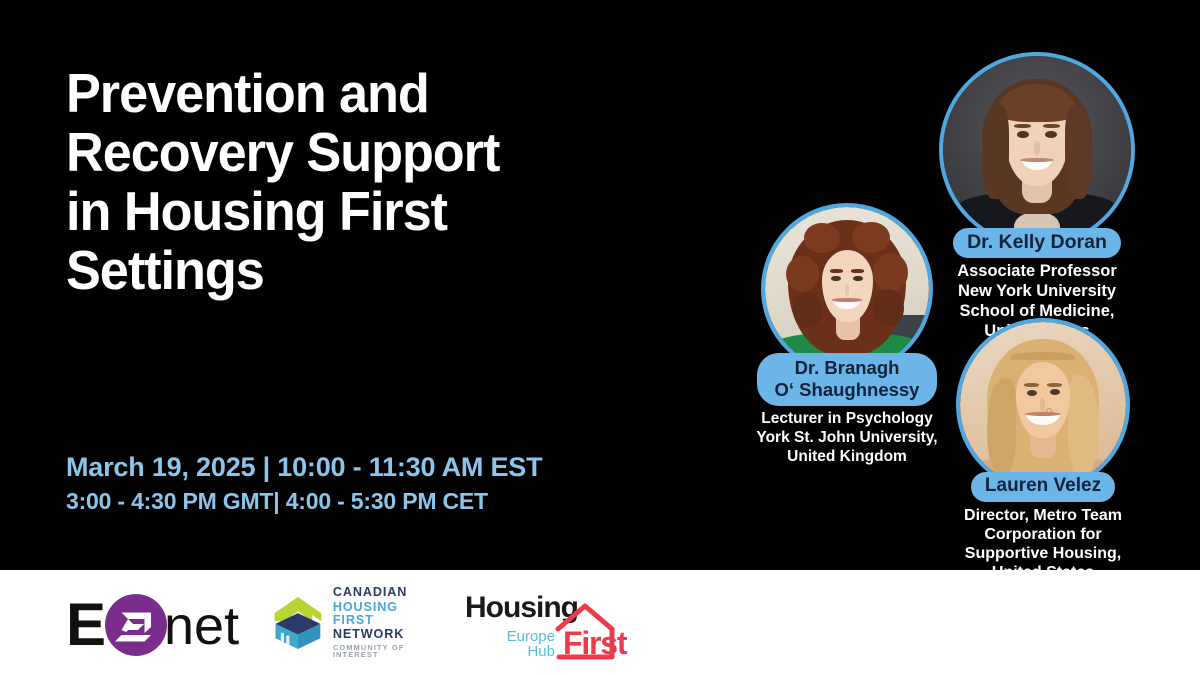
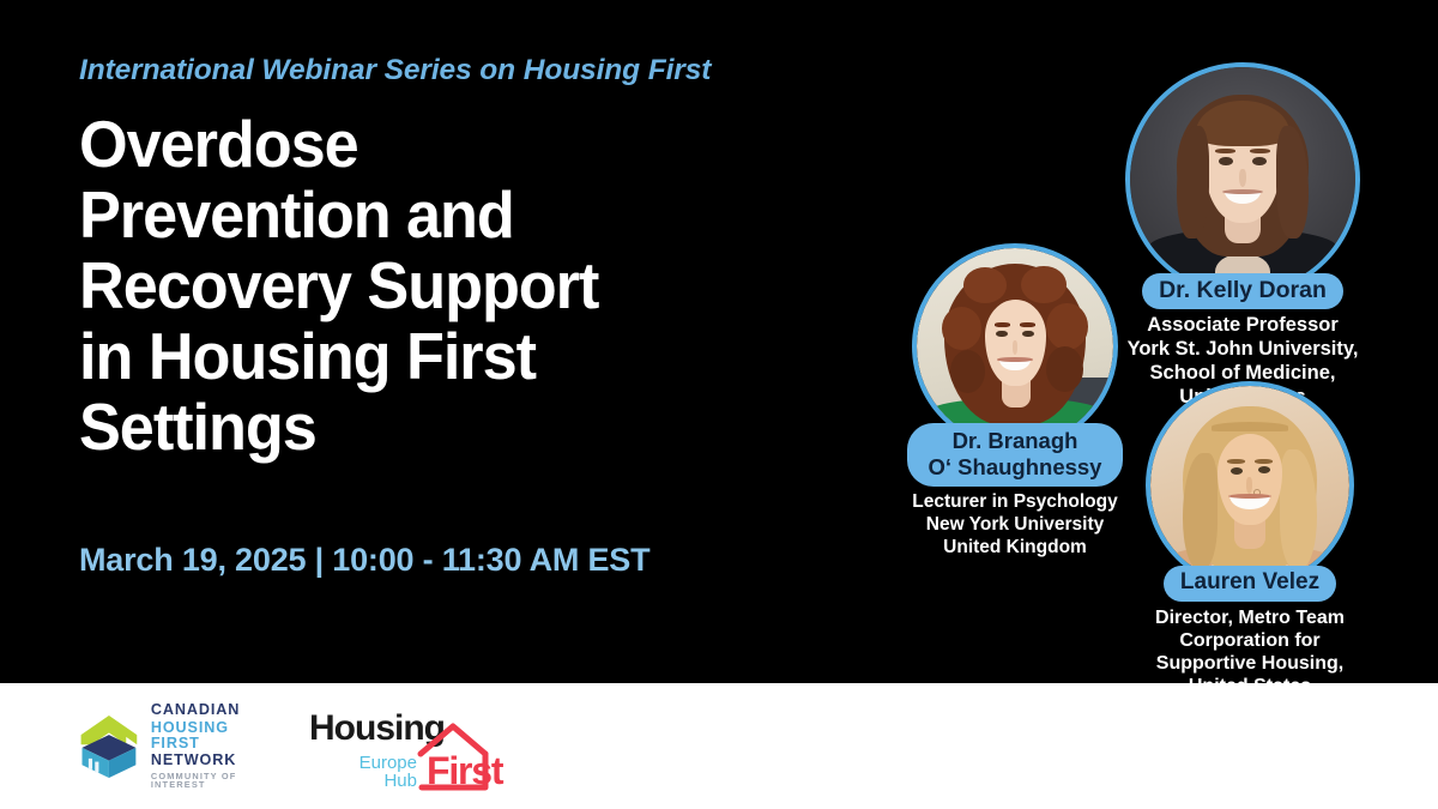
+ International Webinar Series on Housing First
+ Overdose
  Prevention and
  Recovery Support
  in Housing First
  Settings
  March 19, 2025 | 10:00 - 11:30 AM EST
- 3:00 - 4:30 PM GMT| 4:00 - 5:30 PM CET
  Dr. Kelly Doran
  Associate Professor
- New York University
+ York St. John University,
  School of Medicine,
  Dr. Branagh
  O‘ Shaughnessy
  Lecturer in Psychology
- York St. John University,
+ New York University
  United Kingdom
  Lauren Velez
  Director, Metro Team
  Corporation for
  Supportive Housing,
- E
- net
  CANADIAN
  HOUSING FIRST
  NETWORK
  COMMUNITY OF INTEREST
  Housing
  Europe
  Hub
  First
